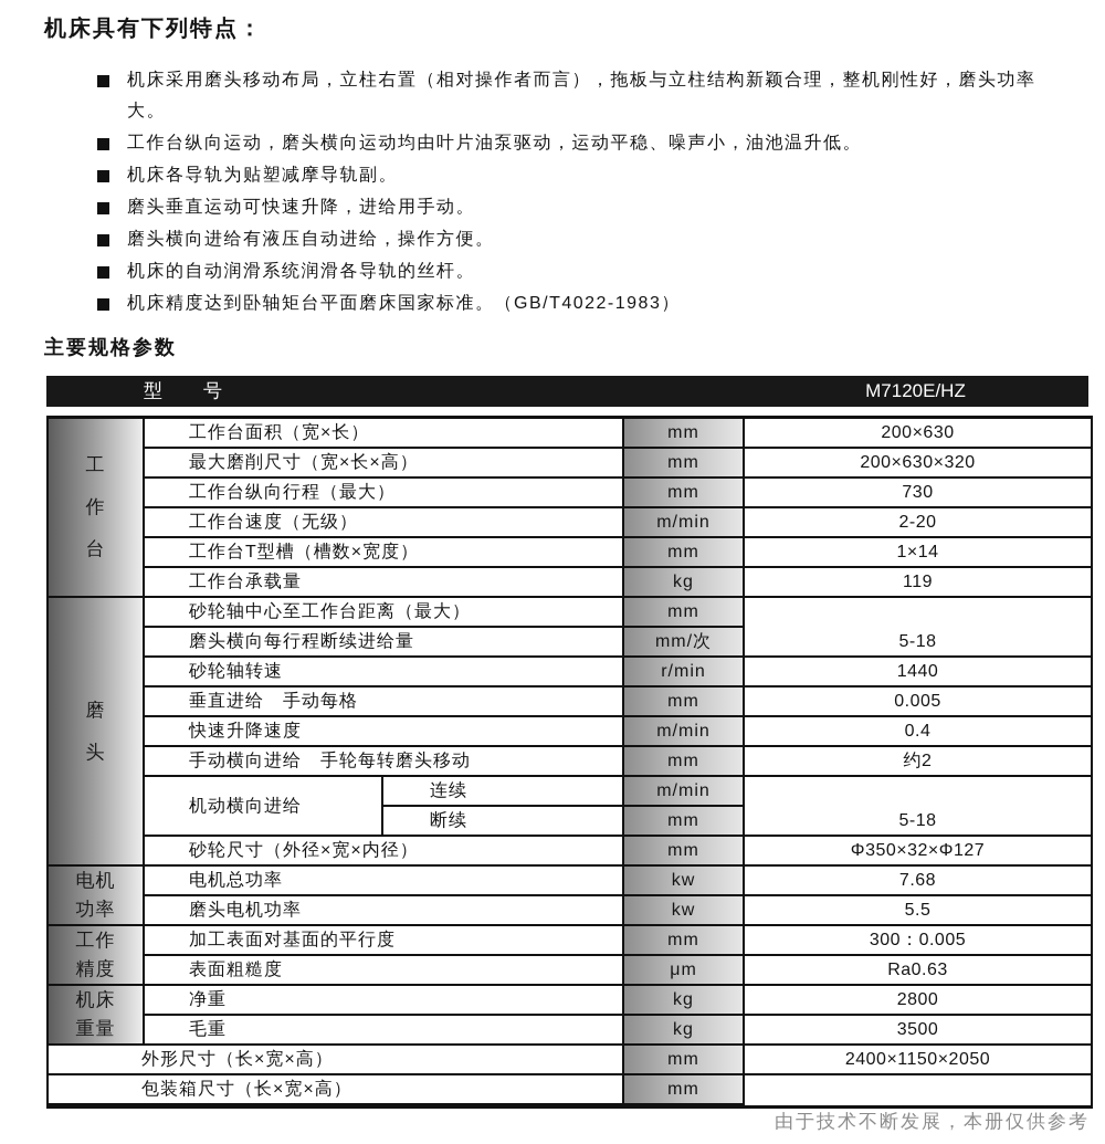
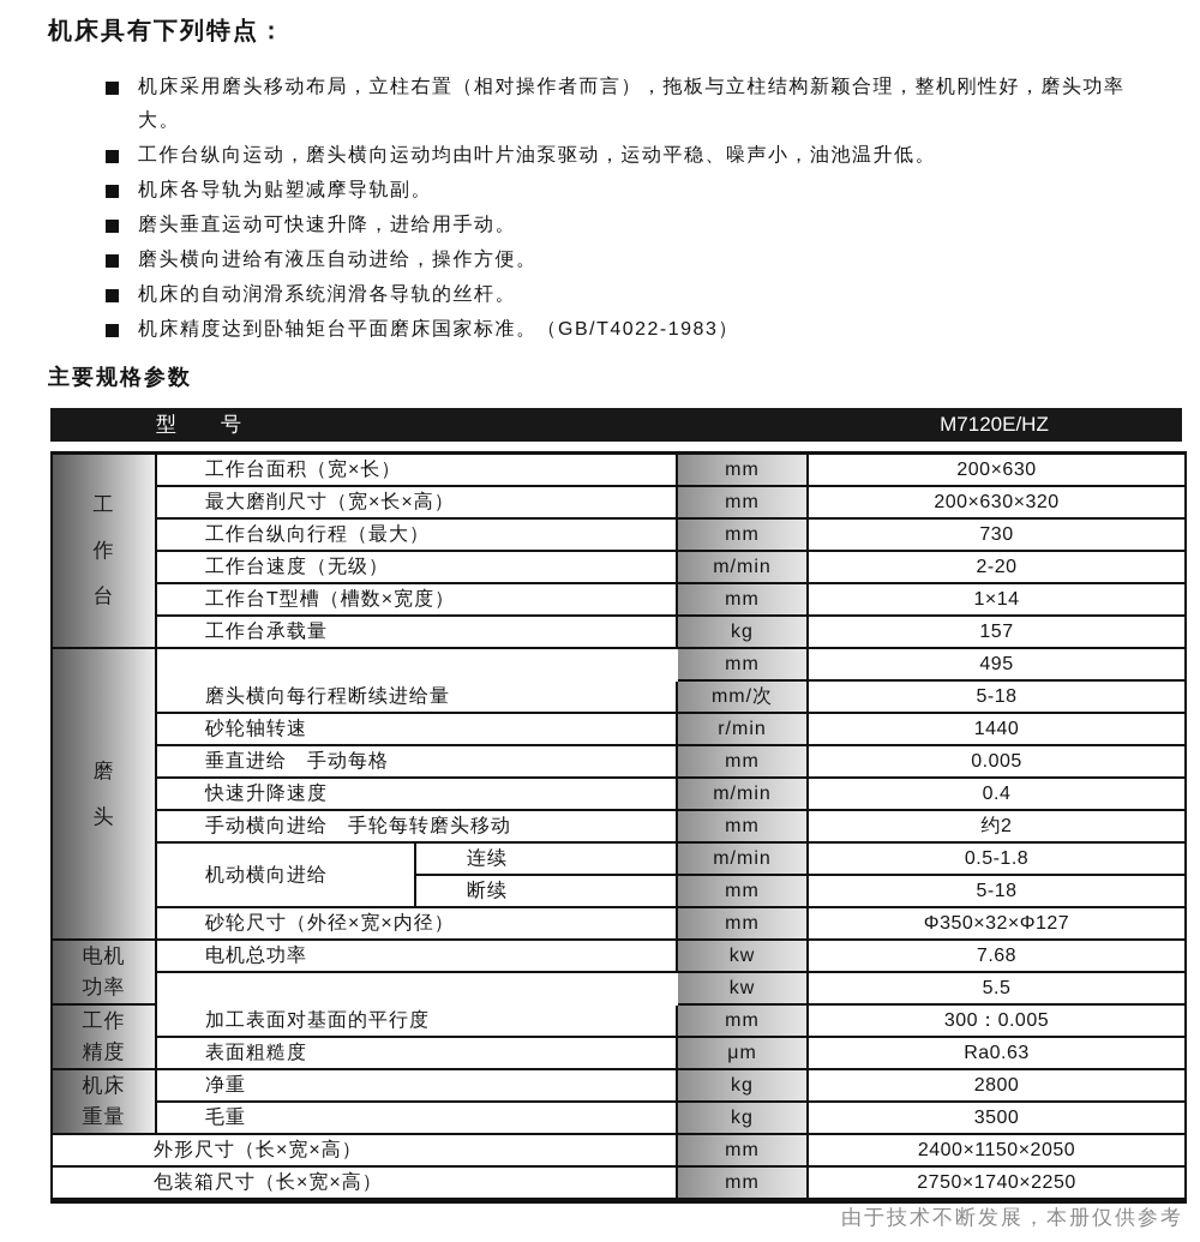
  机床具有下列特点：
  机床采用磨头移动布局，立柱右置（相对操作者而言），拖板与立柱结构新颖合理，整机刚性好，磨头功率大。
  工作台纵向运动，磨头横向运动均由叶片油泵驱动，运动平稳、噪声小，油池温升低。
  机床各导轨为贴塑减摩导轨副。
  磨头垂直运动可快速升降，进给用手动。
  磨头横向进给有液压自动进给，操作方便。
  机床的自动润滑系统润滑各导轨的丝杆。
  机床精度达到卧轴矩台平面磨床国家标准。（GB/T4022-1983）
  主要规格参数
  型 号
  M7120E/HZ
  工
  作
  台
  工作台面积（宽×长）
  mm
  200×630
  最大磨削尺寸（宽×长×高）
  mm
  200×630×320
  工作台纵向行程（最大）
  mm
  730
  工作台速度（无级）
  m/min
  2-20
  工作台T型槽（槽数×宽度）
  mm
  1×14
  工作台承载量
  kg
- 119
+ 157
  磨
  头
- 砂轮轴中心至工作台距离（最大）
  mm
+ 495
  磨头横向每行程断续进给量
  mm/次
  5-18
  砂轮轴转速
  r/min
  1440
  垂直进给 手动每格
  mm
  0.005
  快速升降速度
  m/min
  0.4
  手动横向进给 手轮每转磨头移动
  mm
  约2
  机动横向进给
  连续
  m/min
+ 0.5-1.8
  断续
  mm
  5-18
  砂轮尺寸（外径×宽×内径）
  mm
  Φ350×32×Φ127
  电机
  功率
  电机总功率
  kw
  7.68
- 磨头电机功率
  kw
  5.5
  工作
  精度
  加工表面对基面的平行度
  mm
  300：0.005
  表面粗糙度
  μm
  Ra0.63
  机床
  重量
  净重
  kg
  2800
  毛重
  kg
  3500
  外形尺寸（长×宽×高）
  mm
  2400×1150×2050
  包装箱尺寸（长×宽×高）
  mm
+ 2750×1740×2250
  由于技术不断发展，本册仅供参考
